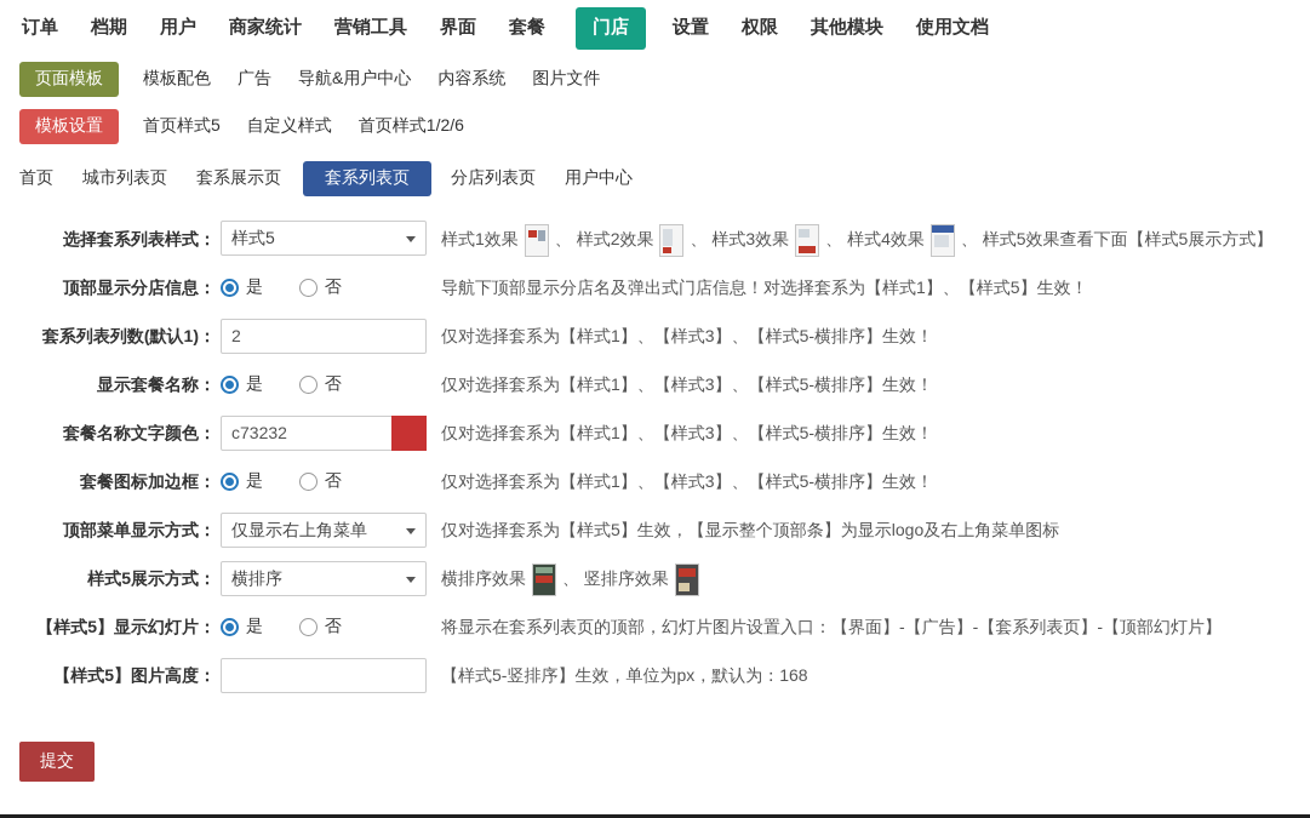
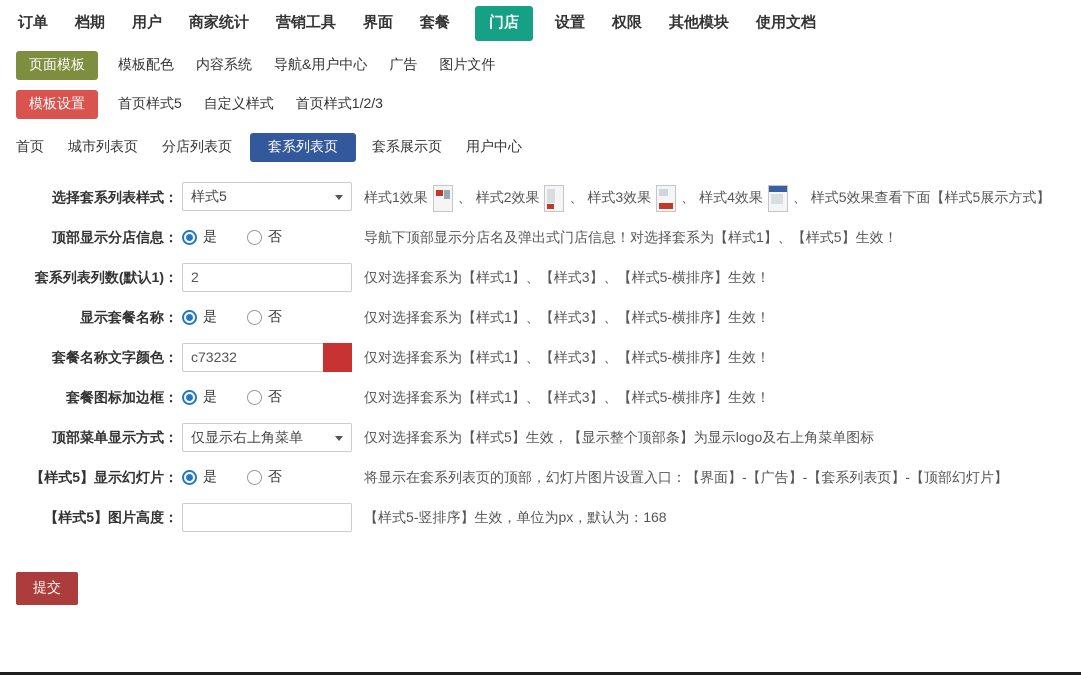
  订单
  档期
  用户
  商家统计
  营销工具
  界面
  套餐
  门店
  设置
  权限
  其他模块
  使用文档
  页面模板
  模板配色
- 广告
+ 内容系统
  导航&用户中心
- 内容系统
+ 广告
  图片文件
  模板设置
  首页样式5
  自定义样式
- 首页样式1/2/6
+ 首页样式1/2/3
  首页
  城市列表页
- 套系展示页
+ 分店列表页
  套系列表页
- 分店列表页
+ 套系展示页
  用户中心
  选择套系列表样式：
  样式5
  样式1效果 、 样式2效果 、 样式3效果 、 样式4效果 、 样式5效果查看下面【样式5展示方式】
  顶部显示分店信息：
  是
  否
  导航下顶部显示分店名及弹出式门店信息！对选择套系为【样式1】、【样式5】生效！
  套系列表列数(默认1)：
  2
  仅对选择套系为【样式1】、【样式3】、【样式5-横排序】生效！
  显示套餐名称：
  是
  否
  仅对选择套系为【样式1】、【样式3】、【样式5-横排序】生效！
  套餐名称文字颜色：
  c73232
  仅对选择套系为【样式1】、【样式3】、【样式5-横排序】生效！
  套餐图标加边框：
  是
  否
  仅对选择套系为【样式1】、【样式3】、【样式5-横排序】生效！
  顶部菜单显示方式：
  仅显示右上角菜单
  仅对选择套系为【样式5】生效，【显示整个顶部条】为显示logo及右上角菜单图标
- 样式5展示方式：
- 横排序
- 横排序效果 、 竖排序效果
  【样式5】显示幻灯片：
  是
  否
  将显示在套系列表页的顶部，幻灯片图片设置入口：【界面】-【广告】-【套系列表页】-【顶部幻灯片】
  【样式5】图片高度：
  【样式5-竖排序】生效，单位为px，默认为：168
  提交
